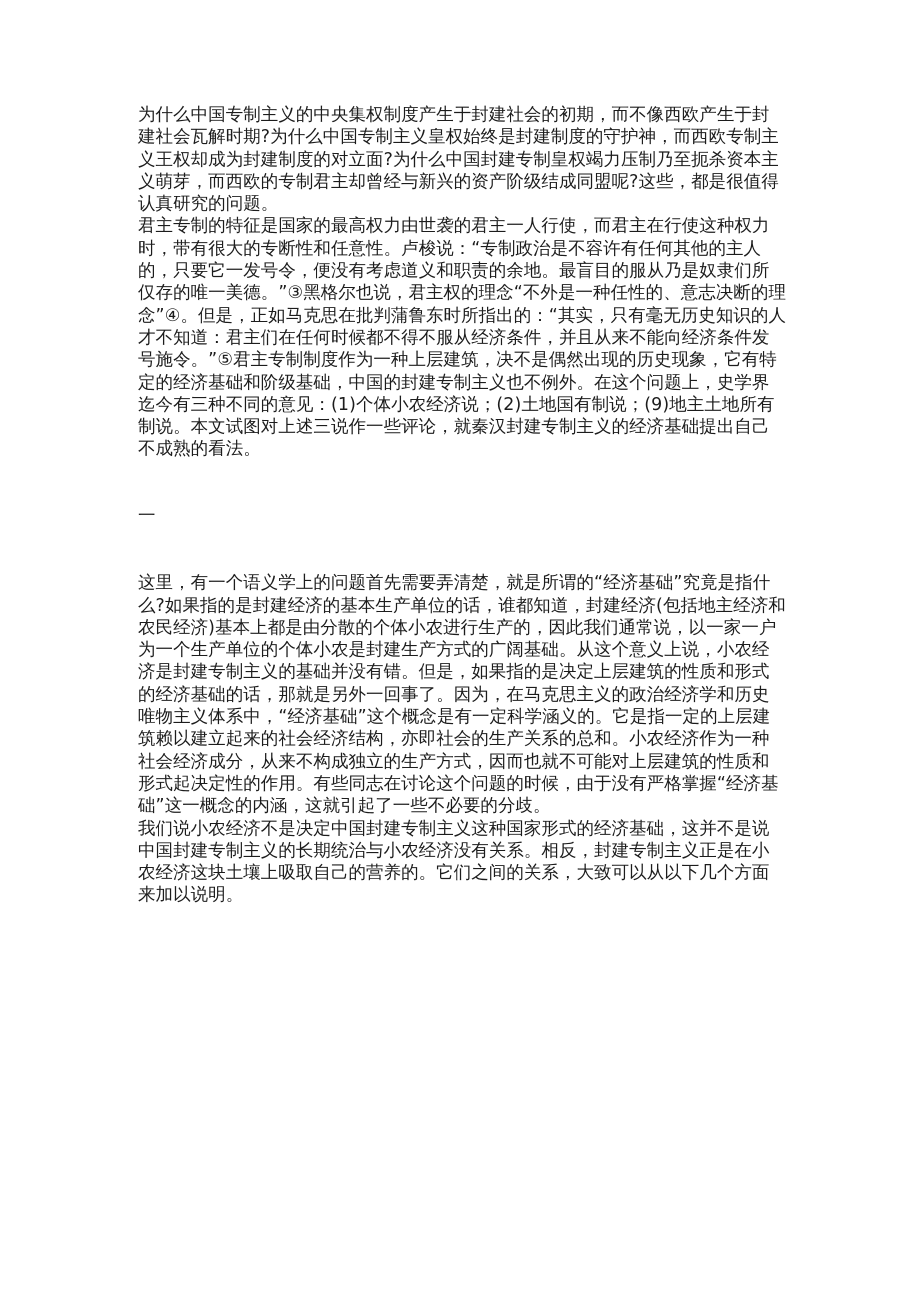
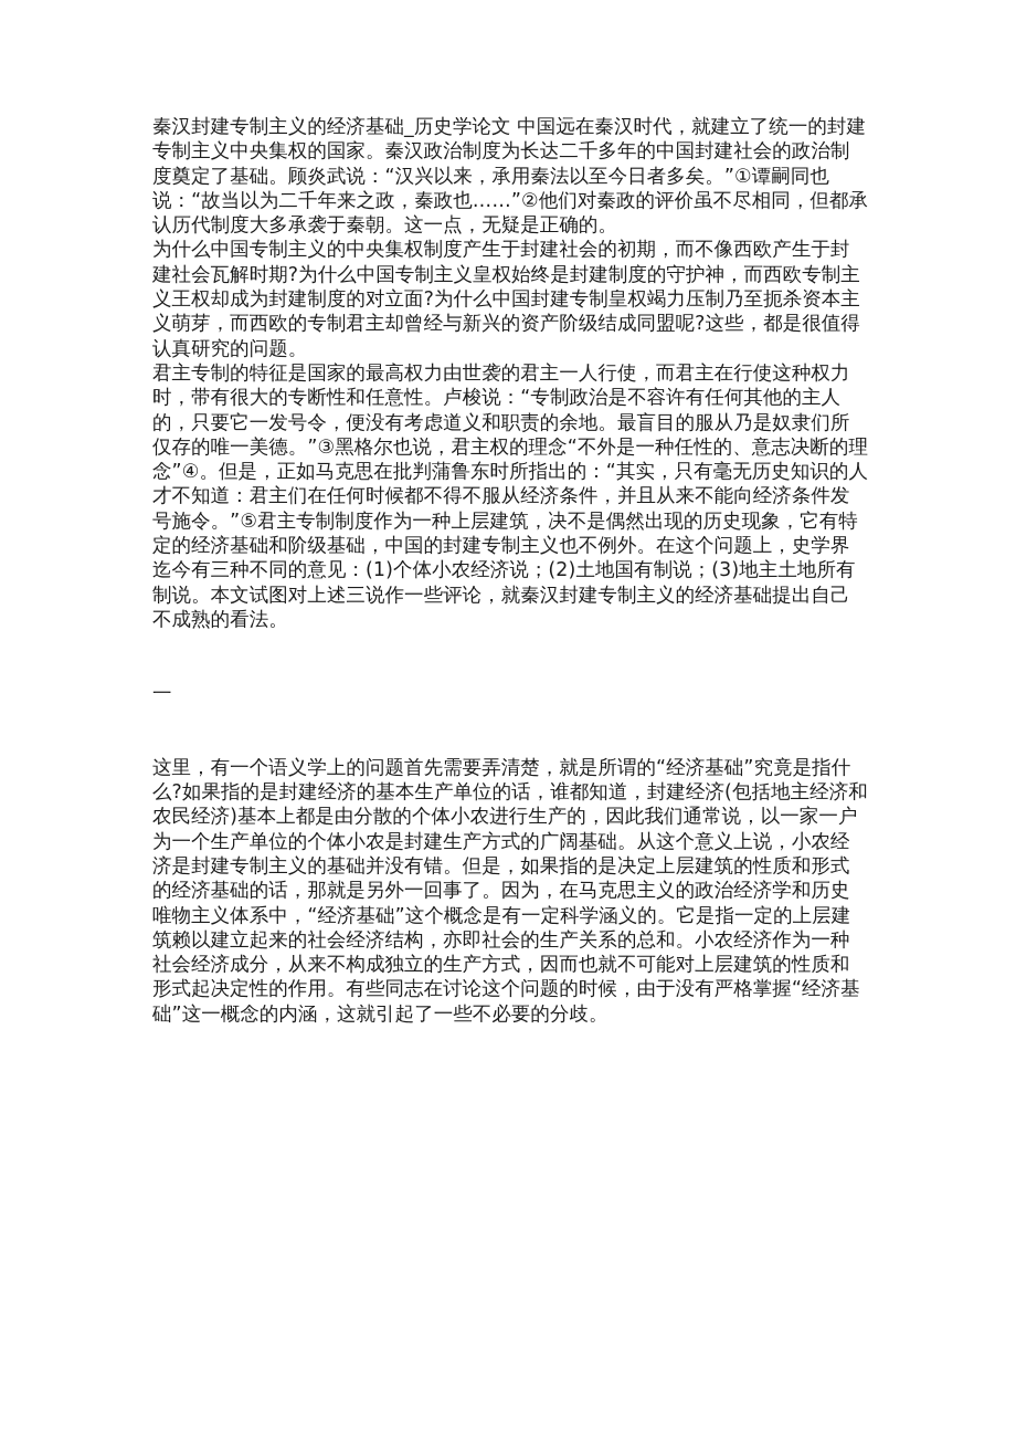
+ 秦汉封建专制主义的经济基础_历史学论文 中国远在秦汉时代，就建立了统一的封建专制主义中央集权的国家。秦汉政治制度为长达二千多年的中国封建社会的政治制度奠定了基础。顾炎武说：“汉兴以来，承用秦法以至今日者多矣。”①谭嗣同也说：“故当以为二千年来之政，秦政也……”②他们对秦政的评价虽不尽相同，但都承认历代制度大多承袭于秦朝。这一点，无疑是正确的。
  为什么中国专制主义的中央集权制度产生于封建社会的初期，而不像西欧产生于封建社会瓦解时期?为什么中国专制主义皇权始终是封建制度的守护神，而西欧专制主义王权却成为封建制度的对立面?为什么中国封建专制皇权竭力压制乃至扼杀资本主义萌芽，而西欧的专制君主却曾经与新兴的资产阶级结成同盟呢?这些，都是很值得认真研究的问题。
- 君主专制的特征是国家的最高权力由世袭的君主一人行使，而君主在行使这种权力时，带有很大的专断性和任意性。卢梭说：“专制政治是不容许有任何其他的主人的，只要它一发号令，便没有考虑道义和职责的余地。最盲目的服从乃是奴隶们所仅存的唯一美德。”③黑格尔也说，君主权的理念“不外是一种任性的、意志决断的理念”④。但是，正如马克思在批判蒲鲁东时所指出的：“其实，只有毫无历史知识的人才不知道：君主们在任何时候都不得不服从经济条件，并且从来不能向经济条件发号施令。”⑤君主专制制度作为一种上层建筑，决不是偶然出现的历史现象，它有特定的经济基础和阶级基础，中国的封建专制主义也不例外。在这个问题上，史学界迄今有三种不同的意见：(1)个体小农经济说；(2)土地国有制说；(9)地主土地所有制说。本文试图对上述三说作一些评论，就秦汉封建专制主义的经济基础提出自己不成熟的看法。
+ 君主专制的特征是国家的最高权力由世袭的君主一人行使，而君主在行使这种权力时，带有很大的专断性和任意性。卢梭说：“专制政治是不容许有任何其他的主人的，只要它一发号令，便没有考虑道义和职责的余地。最盲目的服从乃是奴隶们所仅存的唯一美德。”③黑格尔也说，君主权的理念“不外是一种任性的、意志决断的理念”④。但是，正如马克思在批判蒲鲁东时所指出的：“其实，只有毫无历史知识的人才不知道：君主们在任何时候都不得不服从经济条件，并且从来不能向经济条件发号施令。”⑤君主专制制度作为一种上层建筑，决不是偶然出现的历史现象，它有特定的经济基础和阶级基础，中国的封建专制主义也不例外。在这个问题上，史学界迄今有三种不同的意见：(1)个体小农经济说；(2)土地国有制说；(3)地主土地所有制说。本文试图对上述三说作一些评论，就秦汉封建专制主义的经济基础提出自己不成熟的看法。
  一
  这里，有一个语义学上的问题首先需要弄清楚，就是所谓的“经济基础”究竟是指什么?如果指的是封建经济的基本生产单位的话，谁都知道，封建经济(包括地主经济和农民经济)基本上都是由分散的个体小农进行生产的，因此我们通常说，以一家一户为一个生产单位的个体小农是封建生产方式的广阔基础。从这个意义上说，小农经济是封建专制主义的基础并没有错。但是，如果指的是决定上层建筑的性质和形式的经济基础的话，那就是另外一回事了。因为，在马克思主义的政治经济学和历史唯物主义体系中，“经济基础”这个概念是有一定科学涵义的。它是指一定的上层建筑赖以建立起来的社会经济结构，亦即社会的生产关系的总和。小农经济作为一种社会经济成分，从来不构成独立的生产方式，因而也就不可能对上层建筑的性质和形式起决定性的作用。有些同志在讨论这个问题的时候，由于没有严格掌握“经济基础”这一概念的内涵，这就引起了一些不必要的分歧。
- 我们说小农经济不是决定中国封建专制主义这种国家形式的经济基础，这并不是说中国封建专制主义的长期统治与小农经济没有关系。相反，封建专制主义正是在小农经济这块土壤上吸取自己的营养的。它们之间的关系，大致可以从以下几个方面来加以说明。
